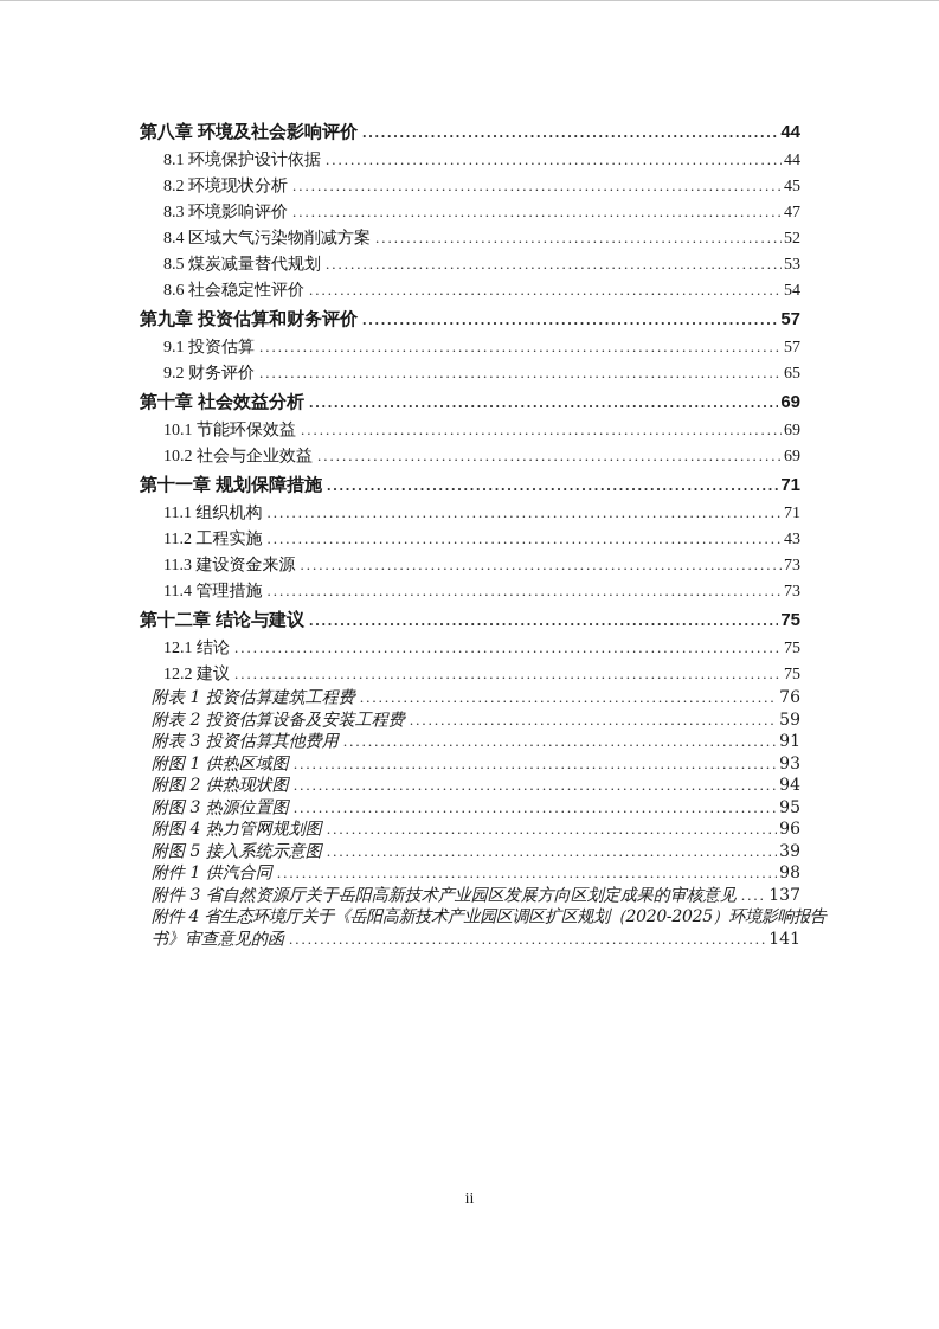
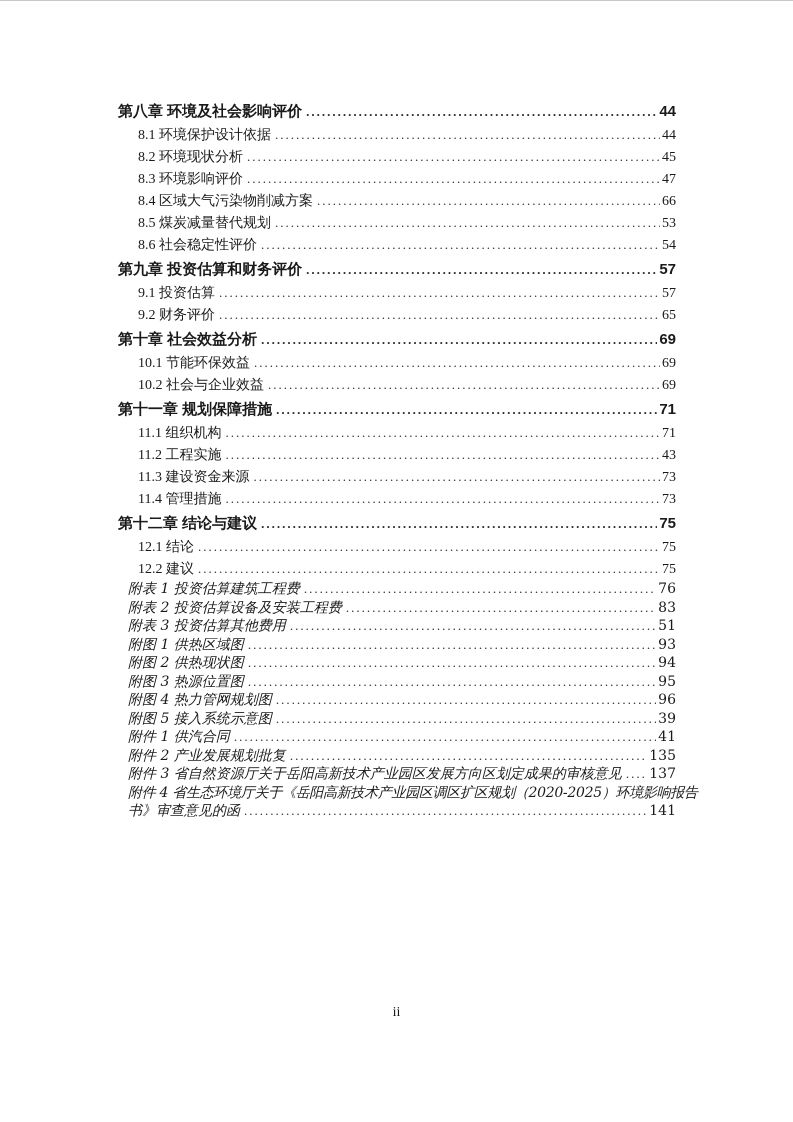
  第八章 环境及社会影响评价
  44
  8.1 环境保护设计依据
  44
  8.2 环境现状分析
  45
  8.3 环境影响评价
  47
  8.4 区域大气污染物削减方案
- 52
+ 66
  8.5 煤炭减量替代规划
  53
  8.6 社会稳定性评价
  54
  第九章 投资估算和财务评价
  57
  9.1 投资估算
  57
  9.2 财务评价
  65
  第十章 社会效益分析
  69
  10.1 节能环保效益
  69
  10.2 社会与企业效益
  69
  第十一章 规划保障措施
  71
  11.1 组织机构
  71
  11.2 工程实施
  43
  11.3 建设资金来源
  73
  11.4 管理措施
  73
  第十二章 结论与建议
  75
  12.1 结论
  75
  12.2 建议
  75
  附表 1 投资估算建筑工程费
  76
  附表 2 投资估算设备及安装工程费
- 59
+ 83
  附表 3 投资估算其他费用
- 91
+ 51
  附图 1 供热区域图
  93
  附图 2 供热现状图
  94
  附图 3 热源位置图
  95
  附图 4 热力管网规划图
  96
  附图 5 接入系统示意图
  39
  附件 1 供汽合同
- 98
+ 41
+ 附件 2 产业发展规划批复
+ 135
  附件 3 省自然资源厅关于岳阳高新技术产业园区发展方向区划定成果的审核意见
  137
  附件 4 省生态环境厅关于《岳阳高新技术产业园区调区扩区规划（2020-2025）环境影响报告
  书》审查意见的函
  141
  ii
